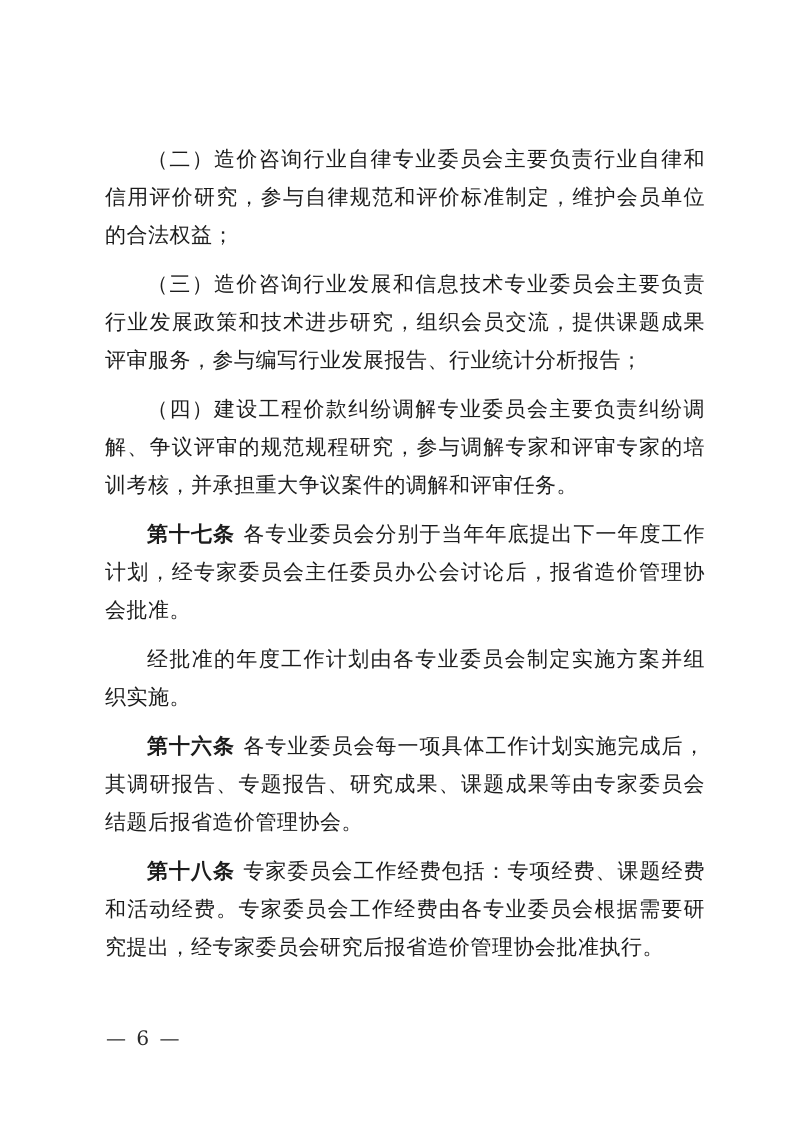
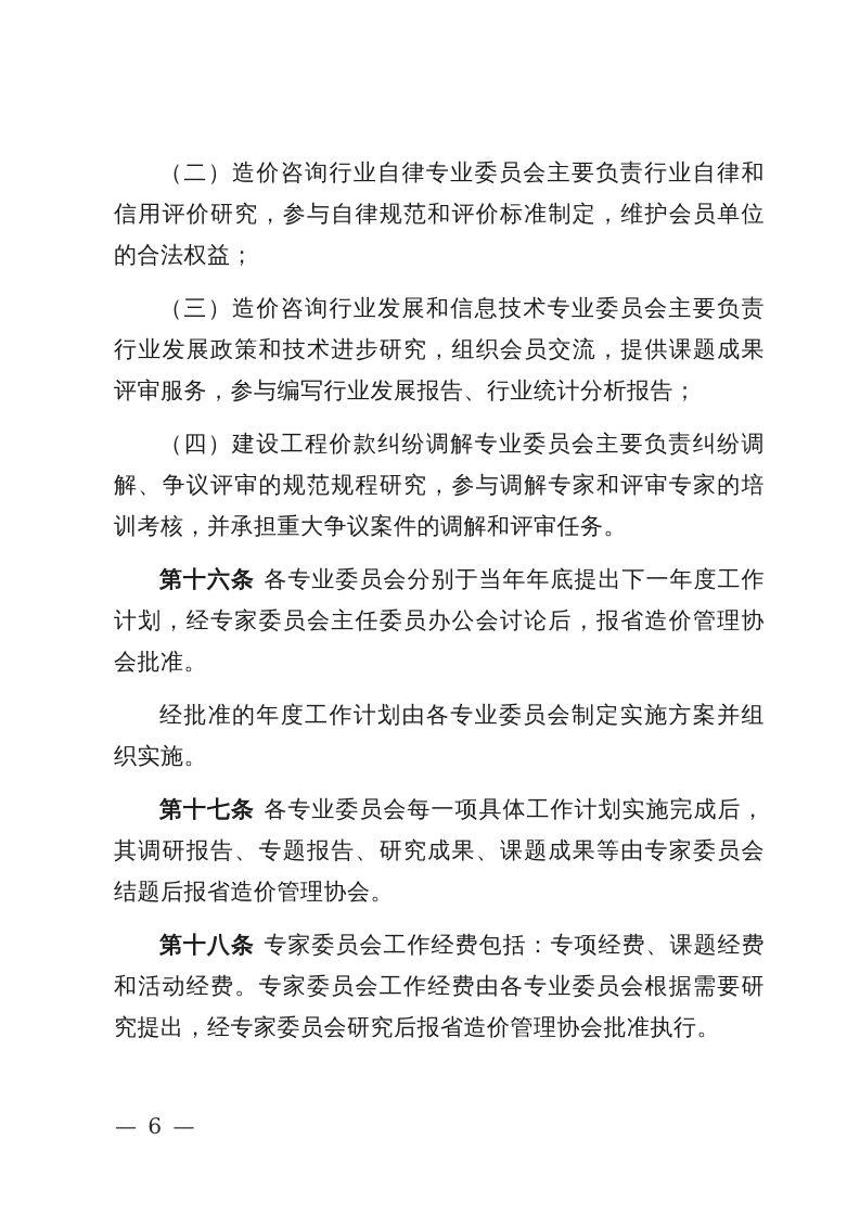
  （二）造价咨询行业自律专业委员会主要负责行业自律和信用评价研究，参与自律规范和评价标准制定，维护会员单位的合法权益；
  （三）造价咨询行业发展和信息技术专业委员会主要负责行业发展政策和技术进步研究，组织会员交流，提供课题成果评审服务，参与编写行业发展报告、行业统计分析报告；
  （四）建设工程价款纠纷调解专业委员会主要负责纠纷调解、争议评审的规范规程研究，参与调解专家和评审专家的培训考核，并承担重大争议案件的调解和评审任务。
- 第十七条 各专业委员会分别于当年年底提出下一年度工作计划，经专家委员会主任委员办公会讨论后，报省造价管理协会批准。
+ 第十六条 各专业委员会分别于当年年底提出下一年度工作计划，经专家委员会主任委员办公会讨论后，报省造价管理协会批准。
  经批准的年度工作计划由各专业委员会制定实施方案并组织实施。
- 第十六条 各专业委员会每一项具体工作计划实施完成后，其调研报告、专题报告、研究成果、课题成果等由专家委员会结题后报省造价管理协会。
+ 第十七条 各专业委员会每一项具体工作计划实施完成后，其调研报告、专题报告、研究成果、课题成果等由专家委员会结题后报省造价管理协会。
  第十八条 专家委员会工作经费包括：专项经费、课题经费和活动经费。专家委员会工作经费由各专业委员会根据需要研究提出，经专家委员会研究后报省造价管理协会批准执行。
  — 6 —
